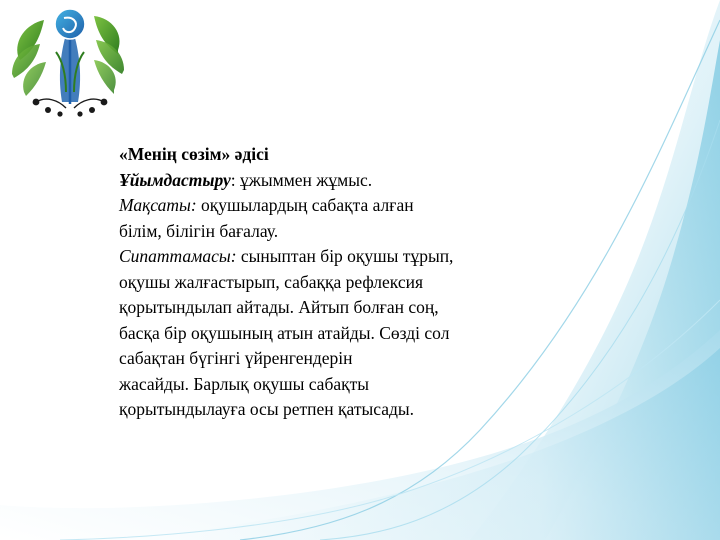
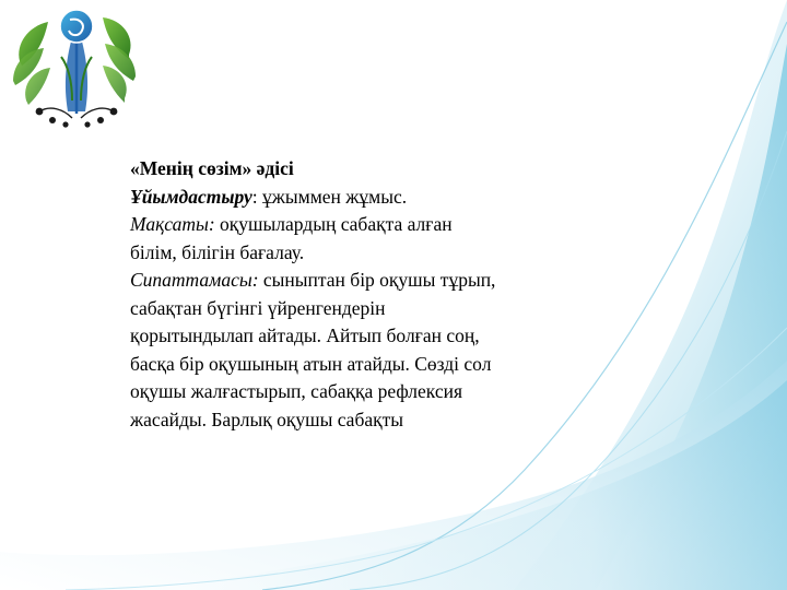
  «Менің сөзім» әдісі
  Ұйымдастыру: ұжыммен жұмыс.
  Мақсаты: оқушылардың сабақта алған
  білім, білігін бағалау.
  Сипаттамасы: сыныптан бір оқушы тұрып,
- оқушы жалғастырып, сабаққа рефлексия
+ сабақтан бүгінгі үйренгендерін
  қорытындылап айтады. Айтып болған соң,
  басқа бір оқушының атын атайды. Сөзді сол
- сабақтан бүгінгі үйренгендерін
+ оқушы жалғастырып, сабаққа рефлексия
  жасайды. Барлық оқушы сабақты
- қорытындылауға осы ретпен қатысады.
